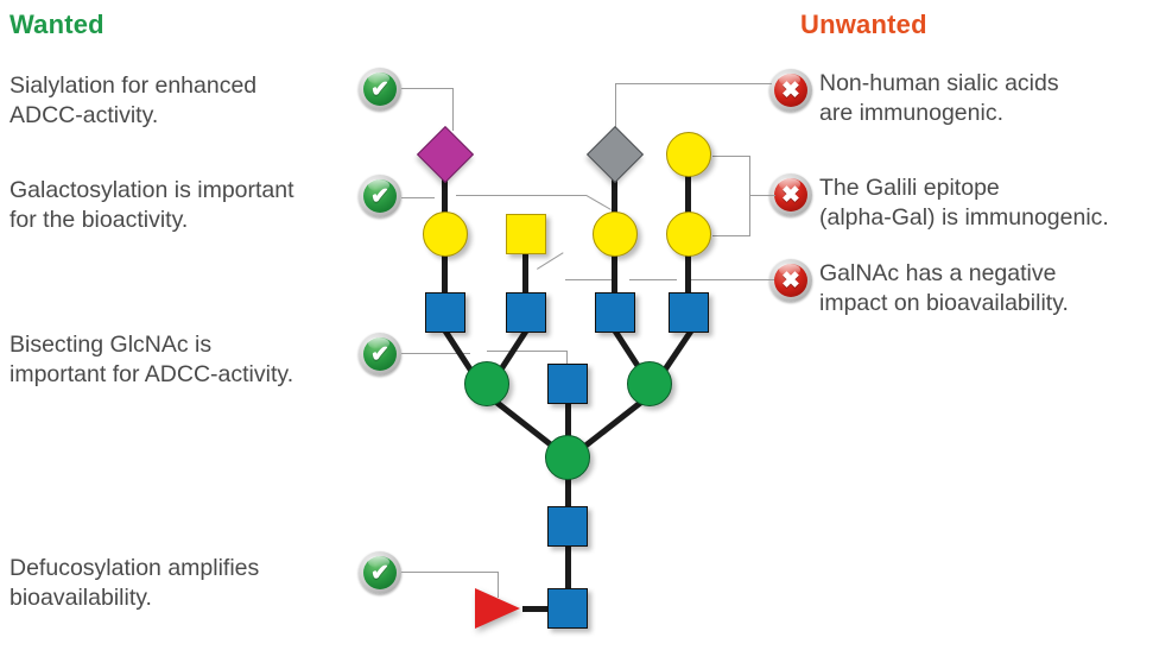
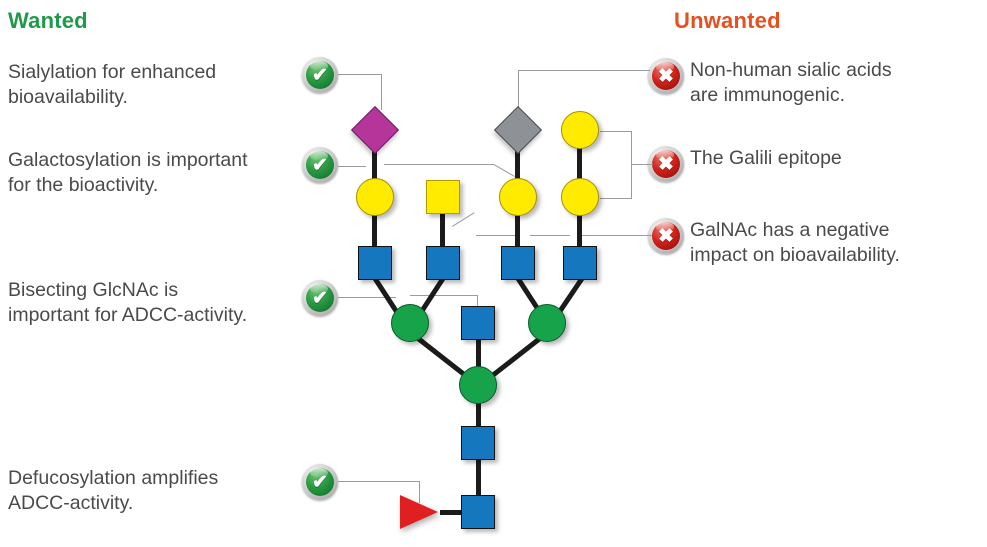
  Wanted
  Unwanted
  Sialylation for enhanced
- ADCC-activity.
+ bioavailability.
  ✔
  Galactosylation is important
  for the bioactivity.
  ✔
  Bisecting GlcNAc is
  important for ADCC-activity.
  ✔
  Defucosylation amplifies
- bioavailability.
+ ADCC-activity.
  ✔
  ✖
  Non-human sialic acids
  are immunogenic.
  ✖
  The Galili epitope
- (alpha-Gal) is immunogenic.
  ✖
  GalNAc has a negative
  impact on bioavailability.
